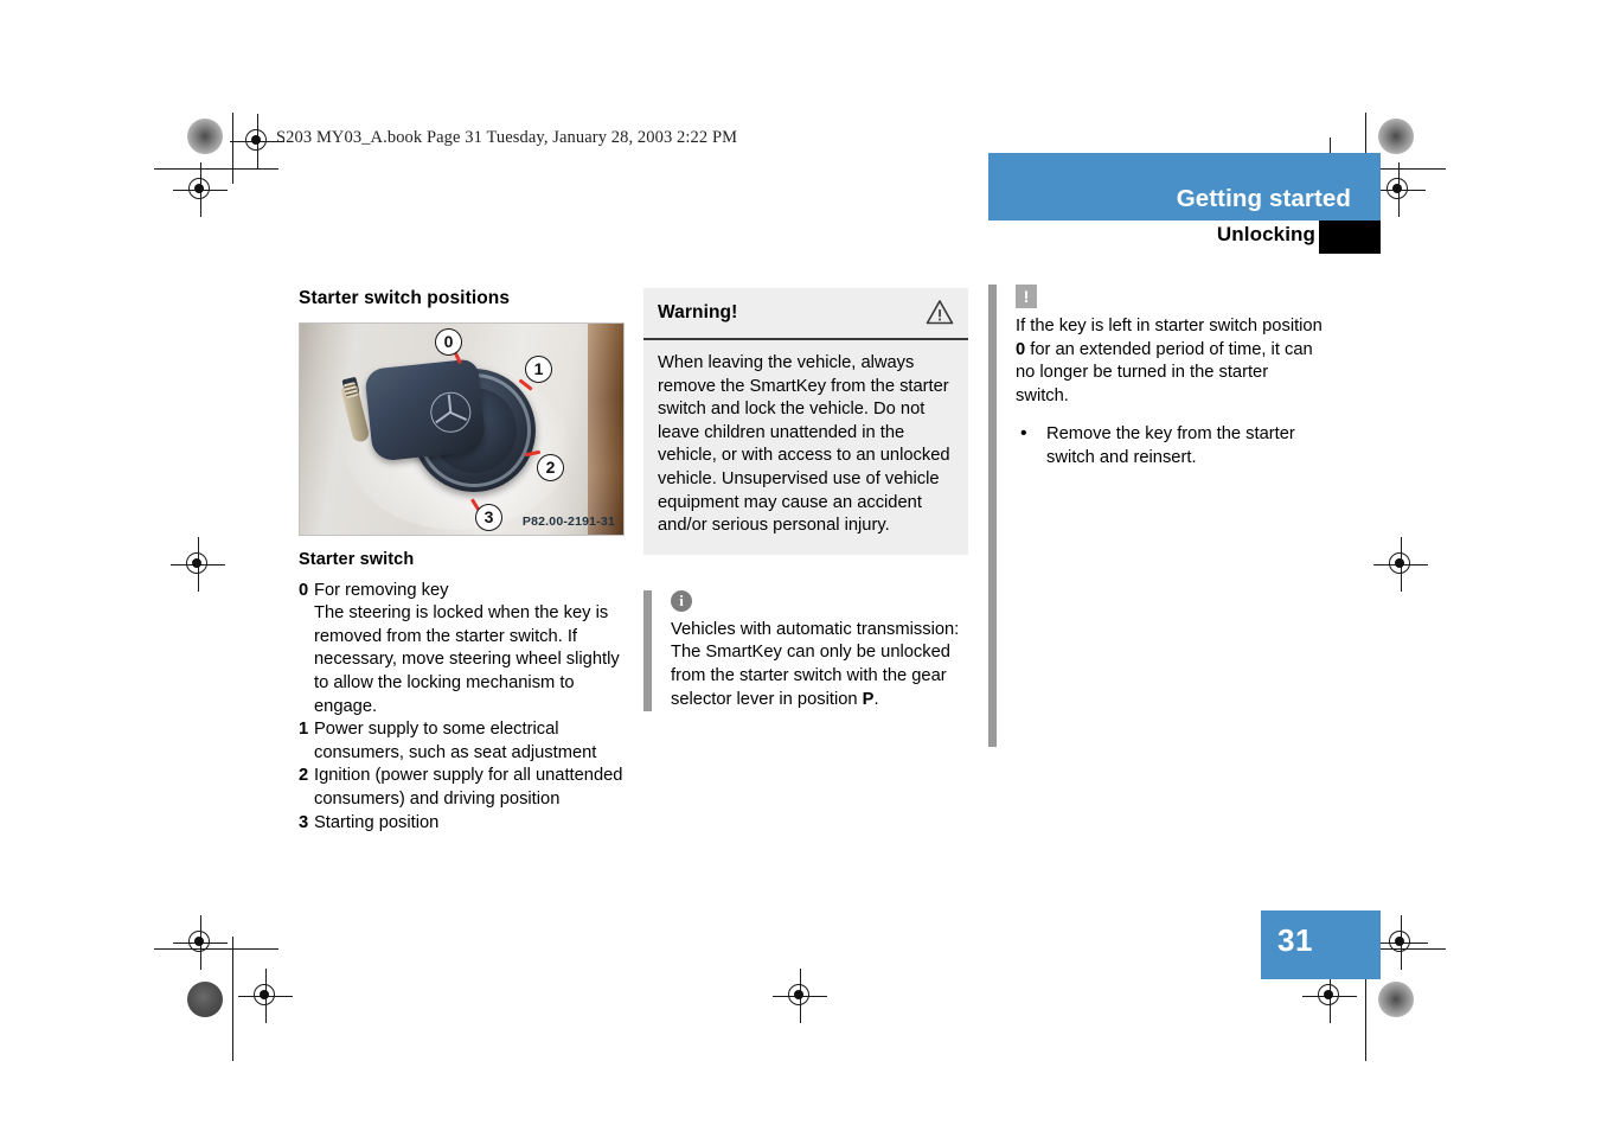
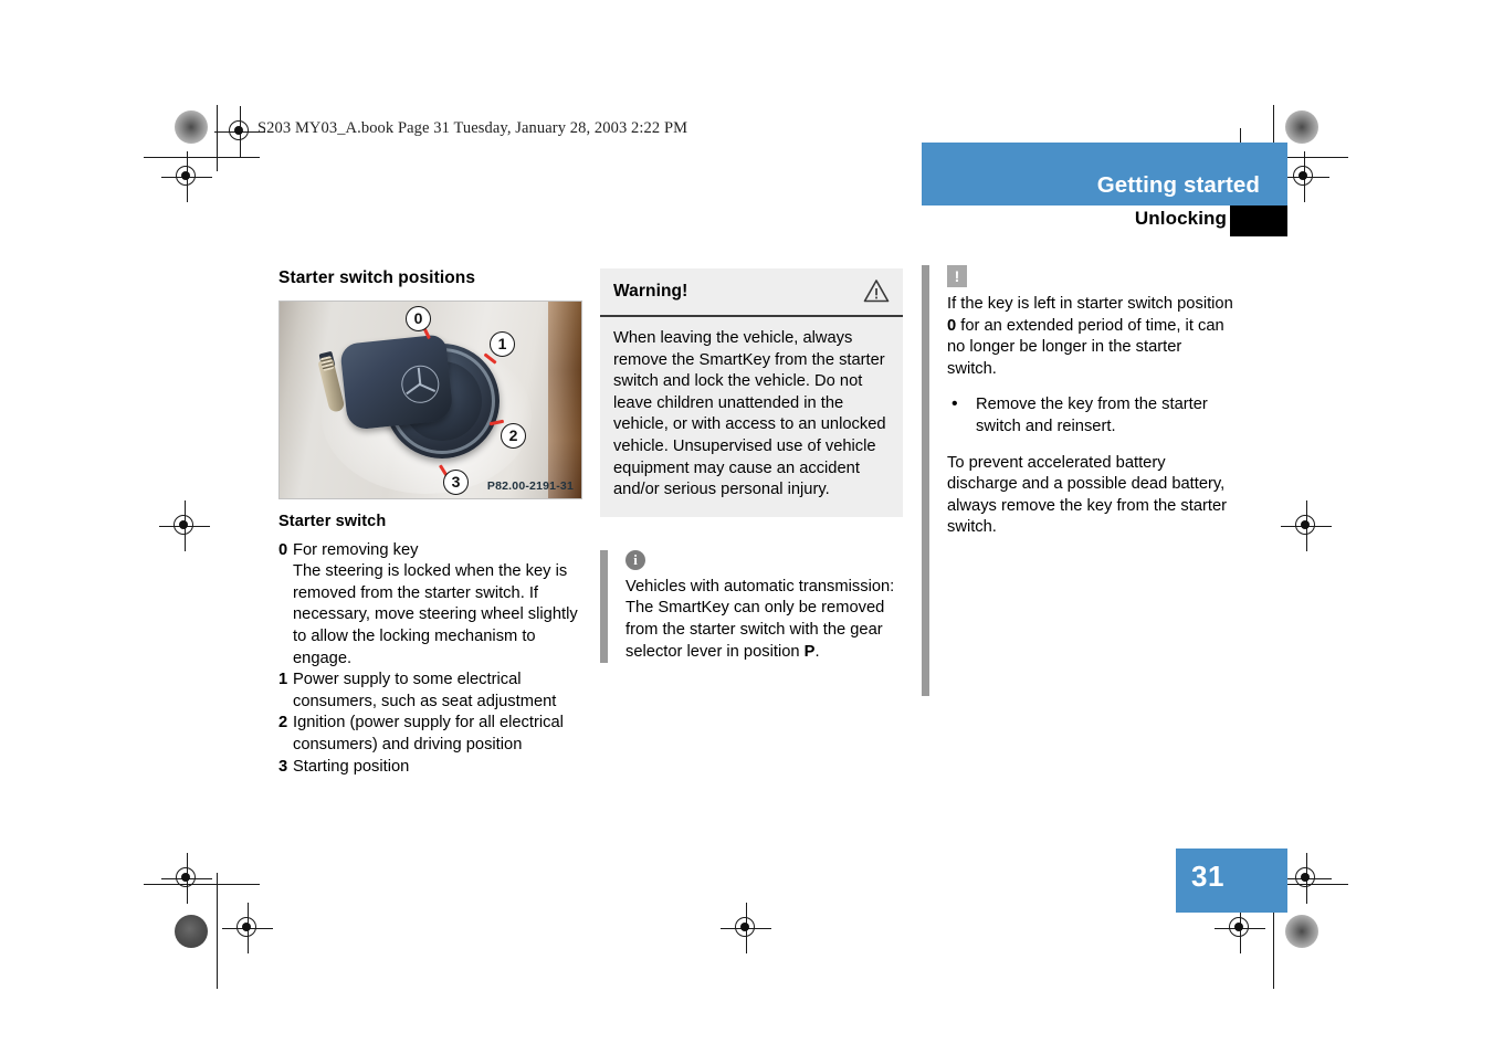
  S203 MY03_A.book Page 31 Tuesday, January 28, 2003 2:22 PM
  Getting started
  Unlocking
  Starter switch positions
  0
  1
  2
  3
  P82.00-2191-31
  Starter switch
  0
  For removing key
  The steering is locked when the key is removed from the starter switch. If necessary, move steering wheel slightly to allow the locking mechanism to engage.
  1
  Power supply to some electrical consumers, such as seat adjustment
  2
- Ignition (power supply for all unattended consumers) and driving position
+ Ignition (power supply for all electrical consumers) and driving position
  3
  Starting position
  Warning!
  When leaving the vehicle, always remove the SmartKey from the starter switch and lock the vehicle. Do not leave children unattended in the vehicle, or with access to an unlocked vehicle. Unsupervised use of vehicle equipment may cause an accident and/or serious personal injury.
  i
- Vehicles with automatic transmission: The SmartKey can only be unlocked from the starter switch with the gear selector lever in position P.
+ Vehicles with automatic transmission: The SmartKey can only be removed from the starter switch with the gear selector lever in position P.
  !
- If the key is left in starter switch position 0 for an extended period of time, it can no longer be turned in the starter switch.
+ If the key is left in starter switch position 0 for an extended period of time, it can no longer be longer in the starter switch.
  Remove the key from the starter switch and reinsert.
+ To prevent accelerated battery discharge and a possible dead battery, always remove the key from the starter switch.
  31
